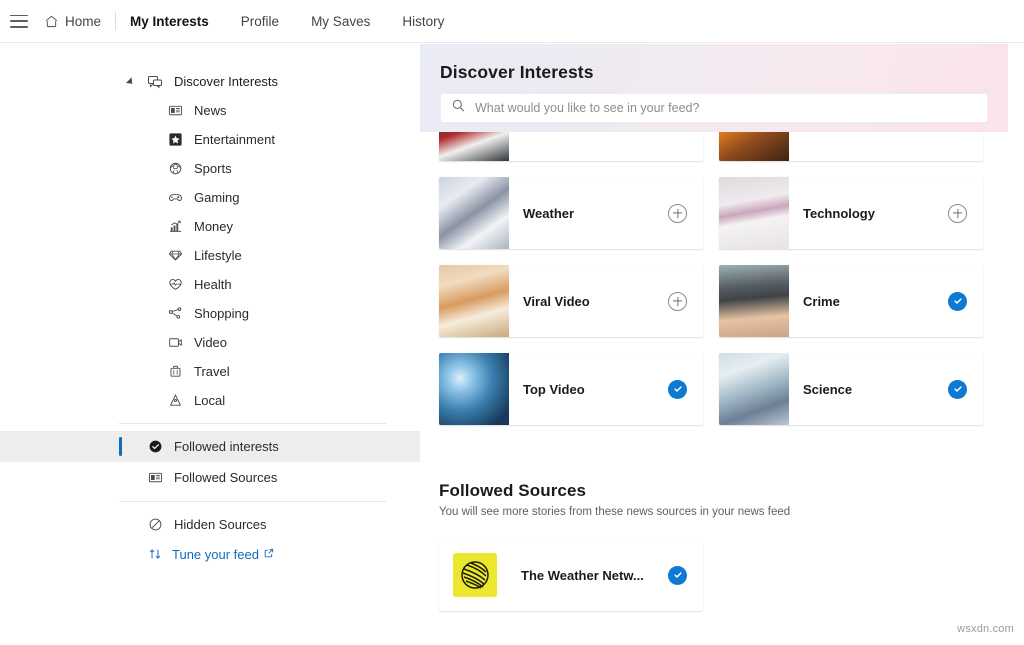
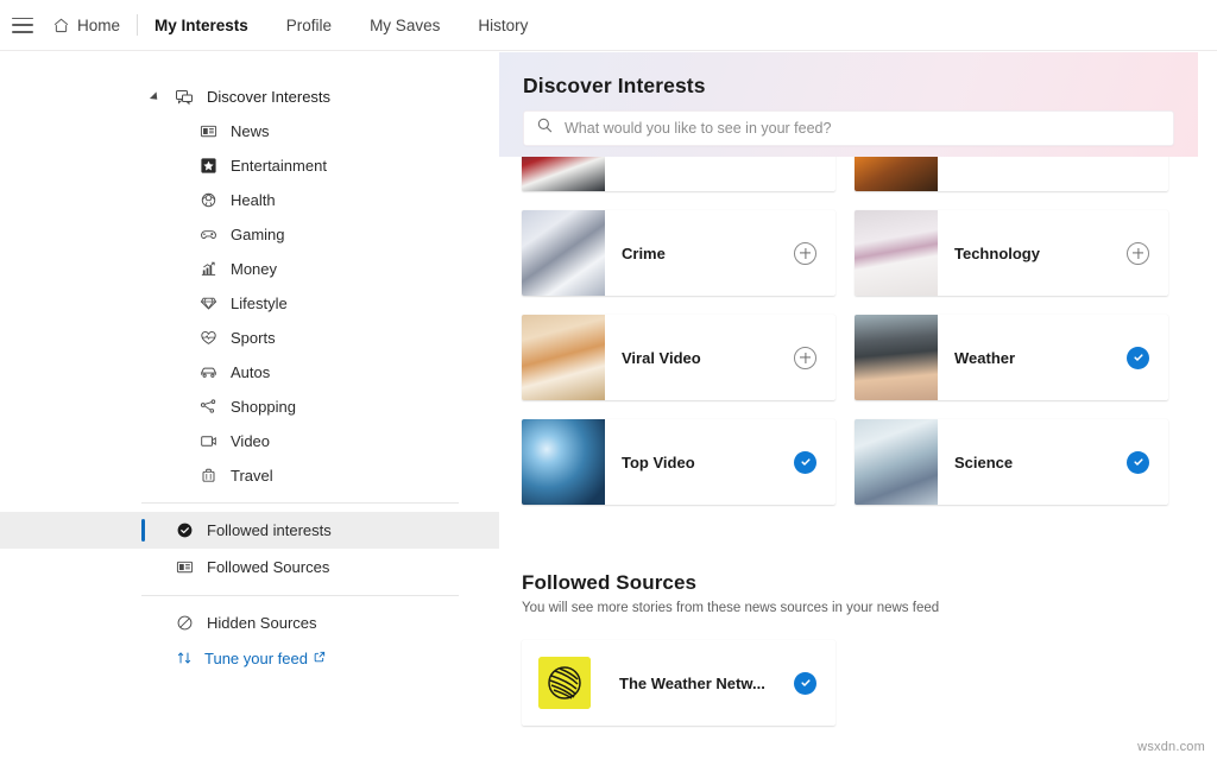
  Home
  My Interests
  Profile
  My Saves
  History
  Discover Interests
  News
  Entertainment
- Sports
+ Health
  Gaming
  Money
  Lifestyle
- Health
+ Sports
+ Autos
  Shopping
  Video
  Travel
- Local
  Followed interests
  Followed Sources
  Hidden Sources
  Tune your feed
- Weather
+ Crime
  Technology
  Viral Video
- Crime
+ Weather
  Top Video
  Science
  Followed Sources
  You will see more stories from these news sources in your news feed
  The Weather Netw...
  Discover Interests
  What would you like to see in your feed?
  wsxdn.com
